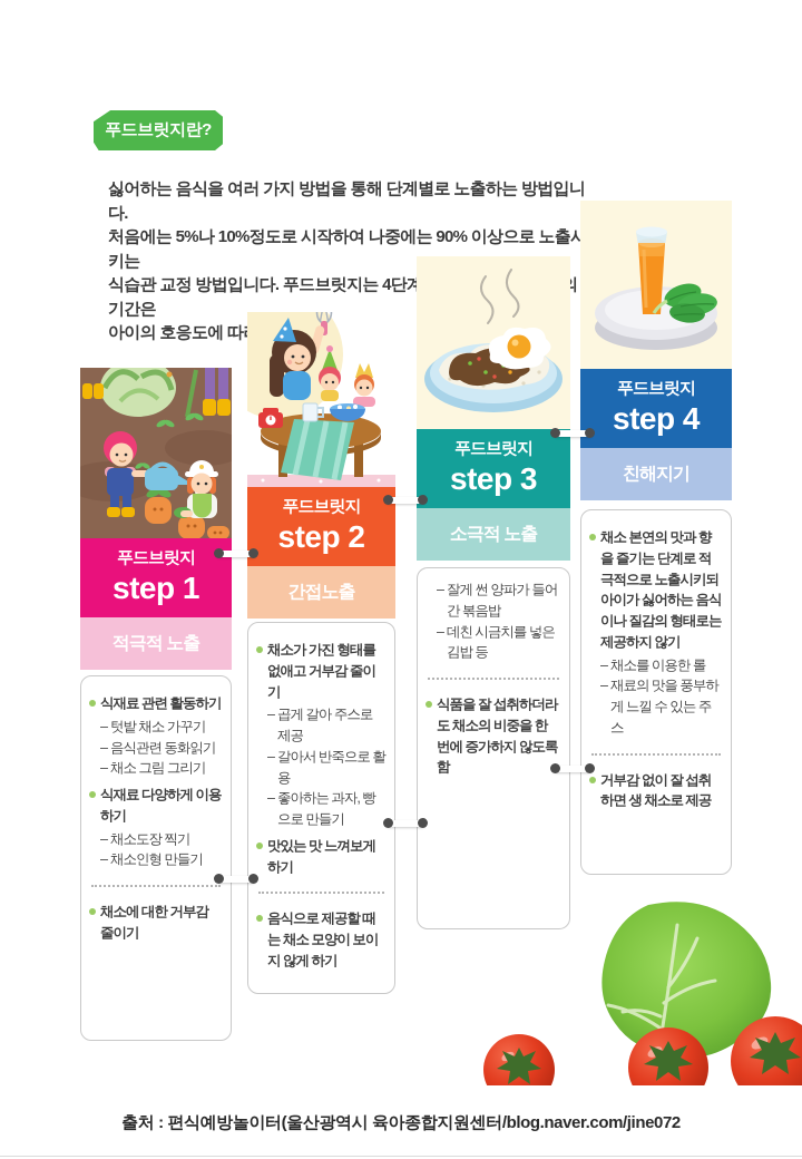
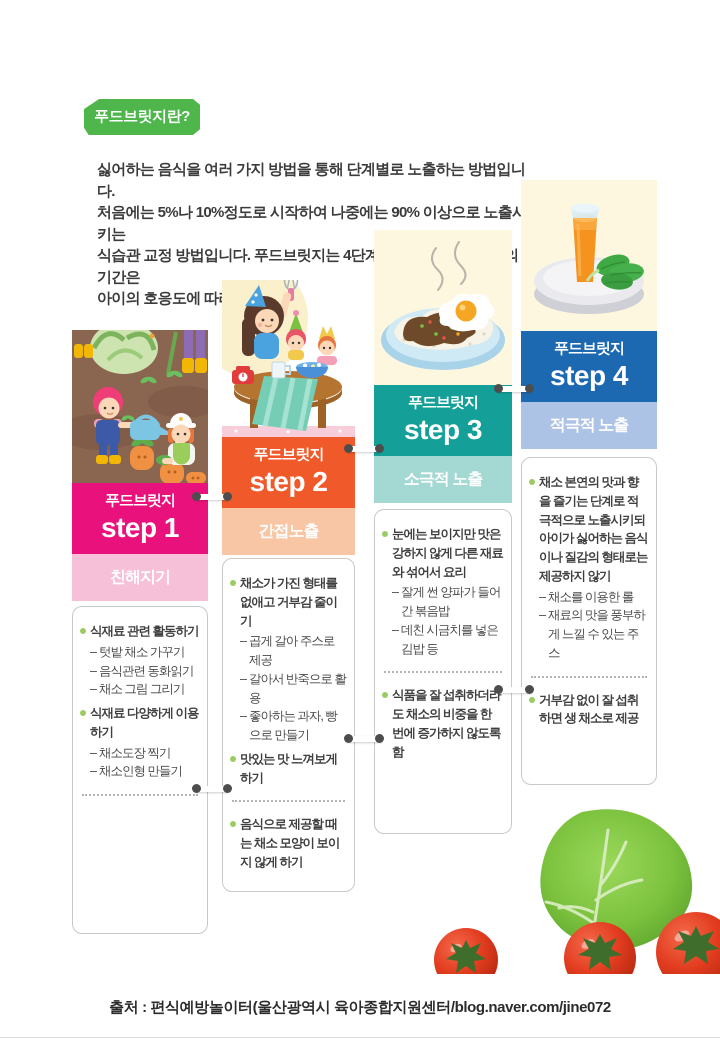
  푸드브릿지란?
  싫어하는 음식을 여러 가지 방법을 통해 단계별로 노출하는 방법입니다.
  처음에는 5%나 10%정도로 시작하여 나중에는 90% 이상으로 노출시키는
  식습관 교정 방법입니다. 푸드브릿지는 4단계 기간은
  푸드브릿지
  step 1
- 적극적 노출
+ 친해지기
  식재료 관련 활동하기
  –
  텃밭 채소 가꾸기
  –
  음식관련 동화읽기
  –
  채소 그림 그리기
  식재료 다양하게 이용하기
  –
  채소도장 찍기
  –
  채소인형 만들기
- 채소에 대한 거부감 줄이기
  푸드브릿지
  step 2
  간접노출
  채소가 가진 형태를 없애고 거부감 줄이기
  –
  곱게 갈아 주스로 제공
  –
  갈아서 반죽으로 활용
  –
  좋아하는 과자, 빵으로 만들기
  맛있는 맛 느껴보게 하기
  음식으로 제공할 때는 채소 모양이 보이지 않게 하기
  푸드브릿지
  step 3
  소극적 노출
+ 눈에는 보이지만 맛은 강하지 않게 다른 재료와 섞어서 요리
  –
  잘게 썬 양파가 들어간 볶음밥
  –
  데친 시금치를 넣은 김밥 등
  식품을 잘 섭취하더라도 채소의 비중을 한 번에 증가하지 않도록 함
  푸드브릿지
  step 4
- 친해지기
+ 적극적 노출
  채소 본연의 맛과 향을 즐기는 단계로 적극적으로 노출시키되 아이가 싫어하는 음식이나 질감의 형태로는 제공하지 않기
  –
  채소를 이용한 롤
  –
  재료의 맛을 풍부하게 느낄 수 있는 주스
  거부감 없이 잘 섭취하면 생 채소로 제공
  출처 : 편식예방놀이터(울산광역시 육아종합지원센터/blog.naver.com/jine072
